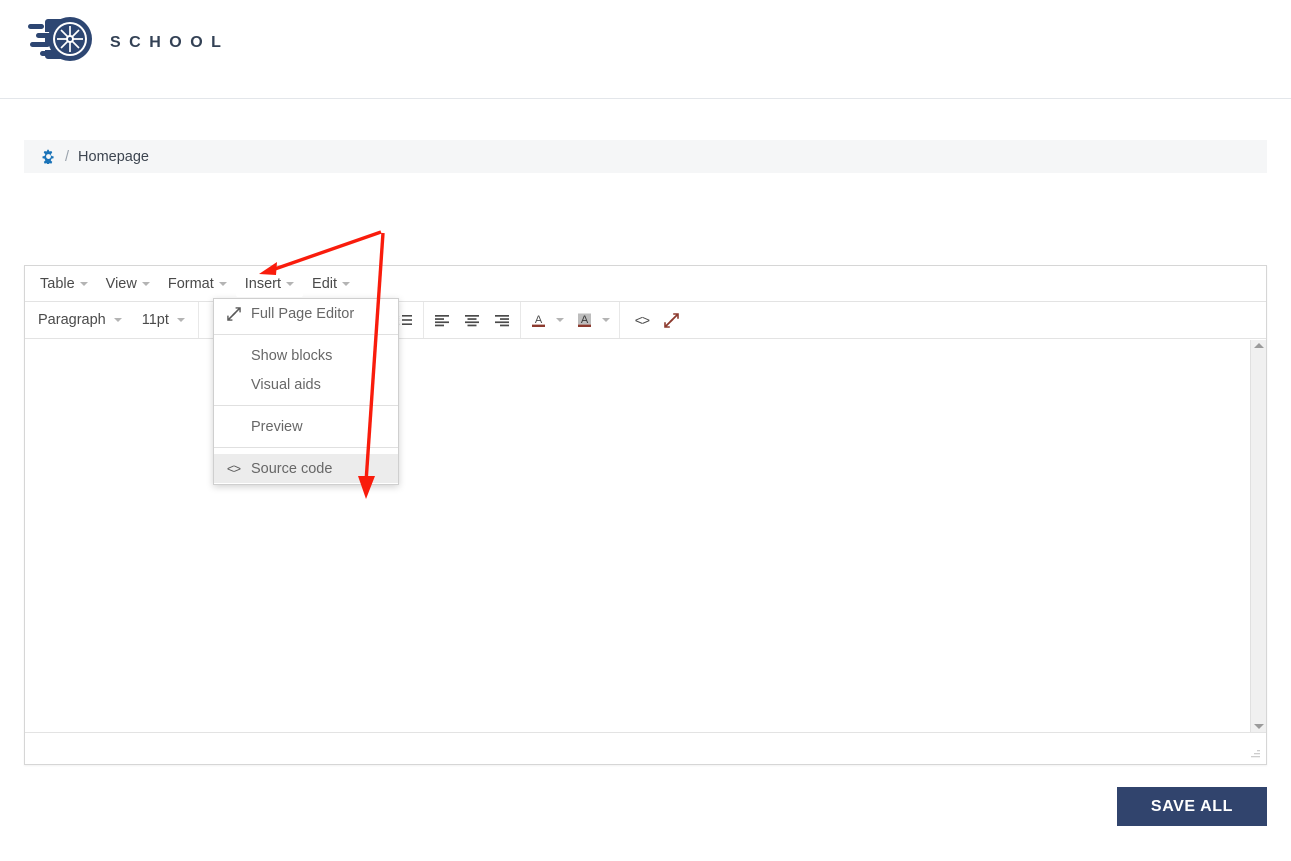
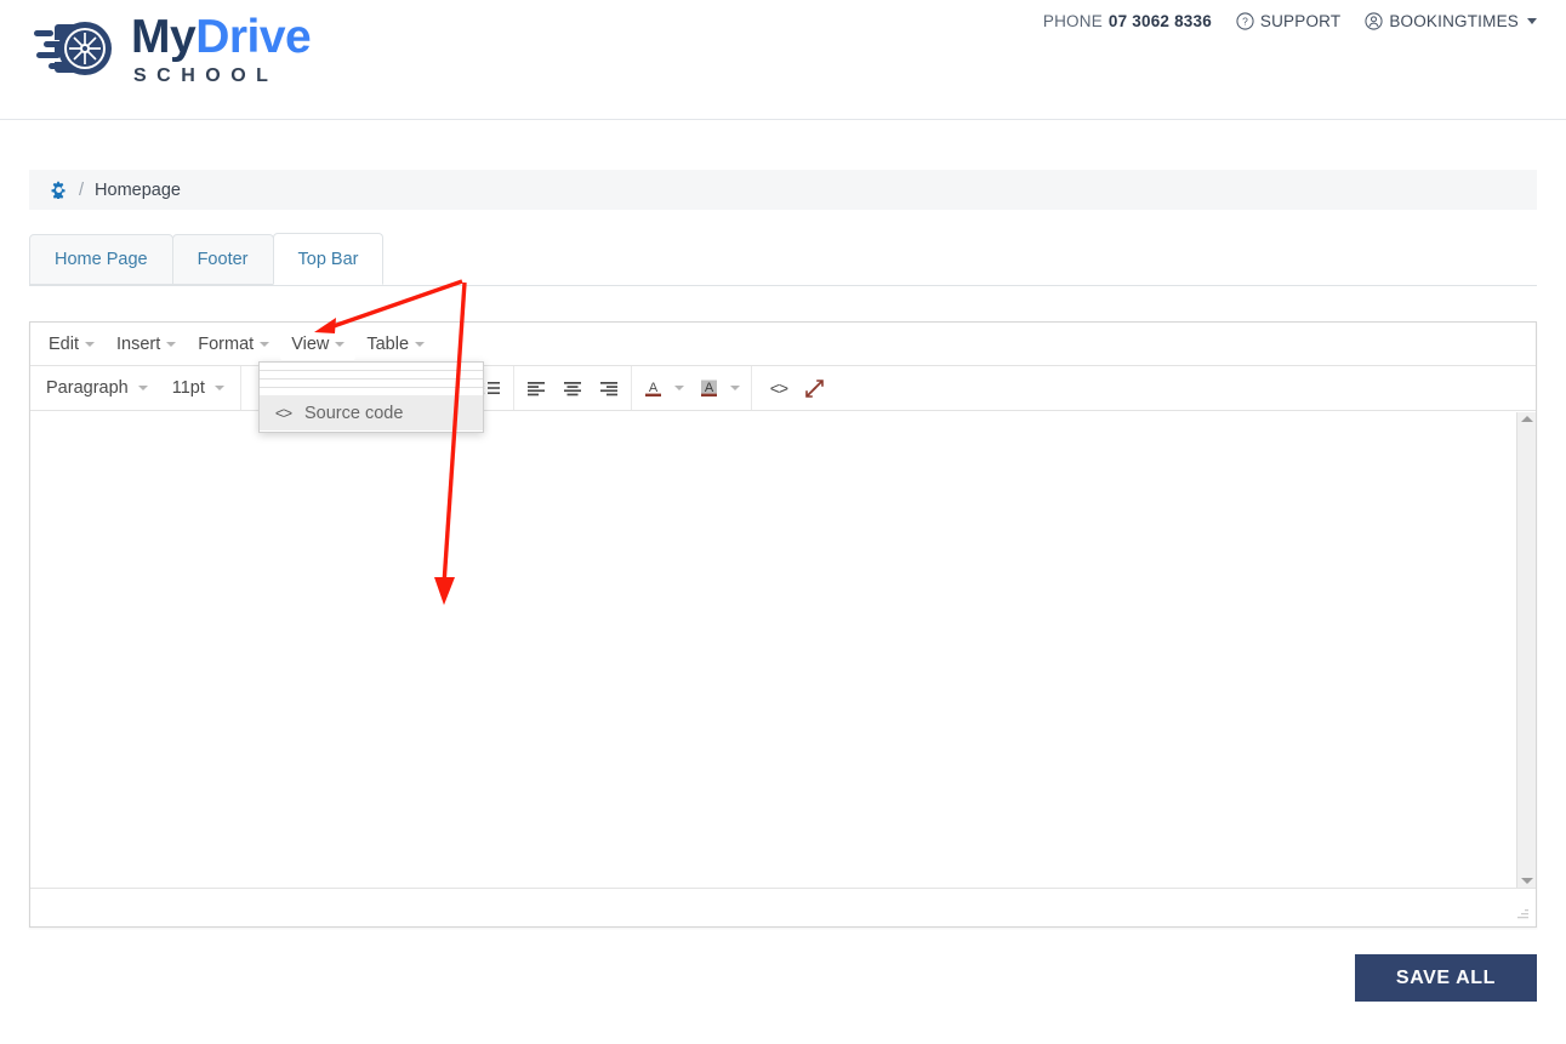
+ MyDrive
  SCHOOL
+ PHONE
+ 07 3062 8336
+ ?
+ SUPPORT
+ BOOKINGTIMES
  /
  Homepage
+ Home Page
+ Footer
+ Top Bar
- Table
+ Edit
- View
+ Insert
  Format
- Insert
+ View
- Edit
+ Table
  Paragraph
  11pt
  A
  A
  <>
- Full Page Editor
- Show blocks
- Visual aids
- Preview
  <>
  Source code
  SAVE ALL
